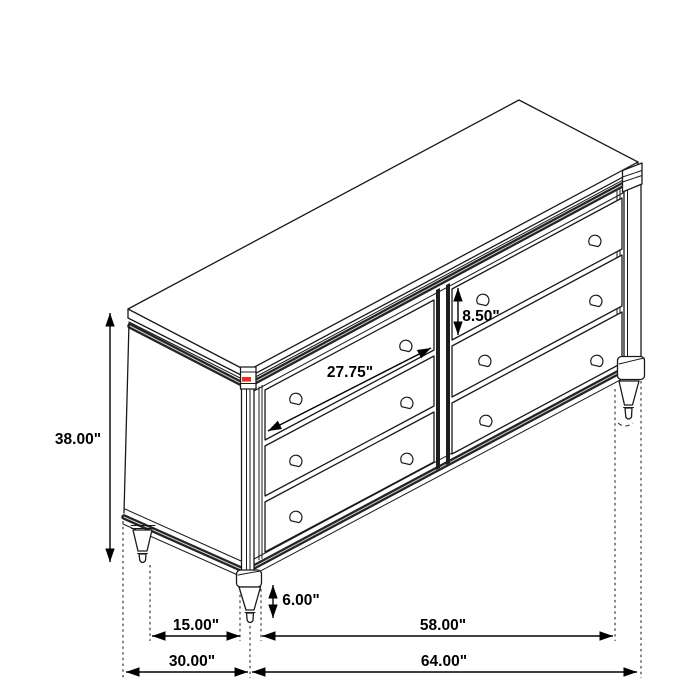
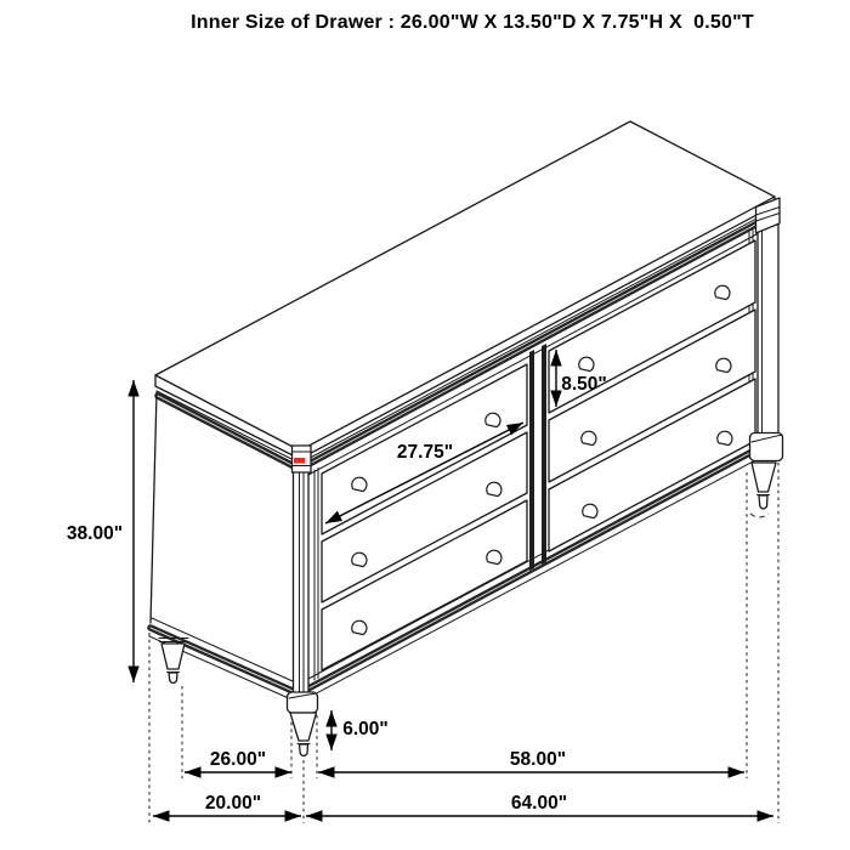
+ Inner Size of Drawer : 26.00"W X 13.50"D X 7.75"H X 0.50"T
  38.00"
  27.75"
  8.50"
  6.00"
- 15.00"
+ 26.00"
  58.00"
- 30.00"
+ 20.00"
  64.00"
